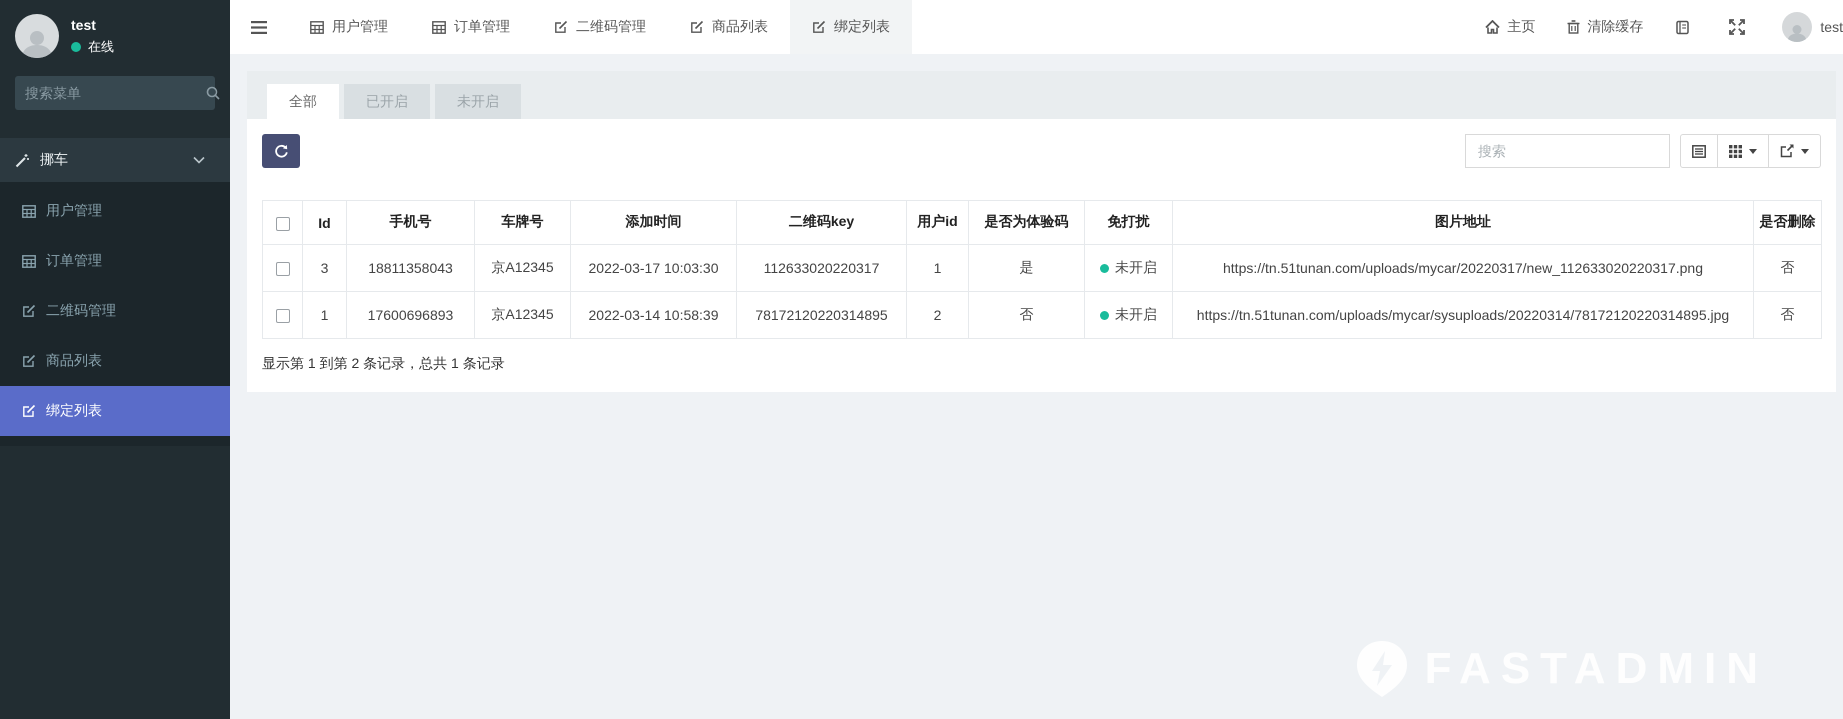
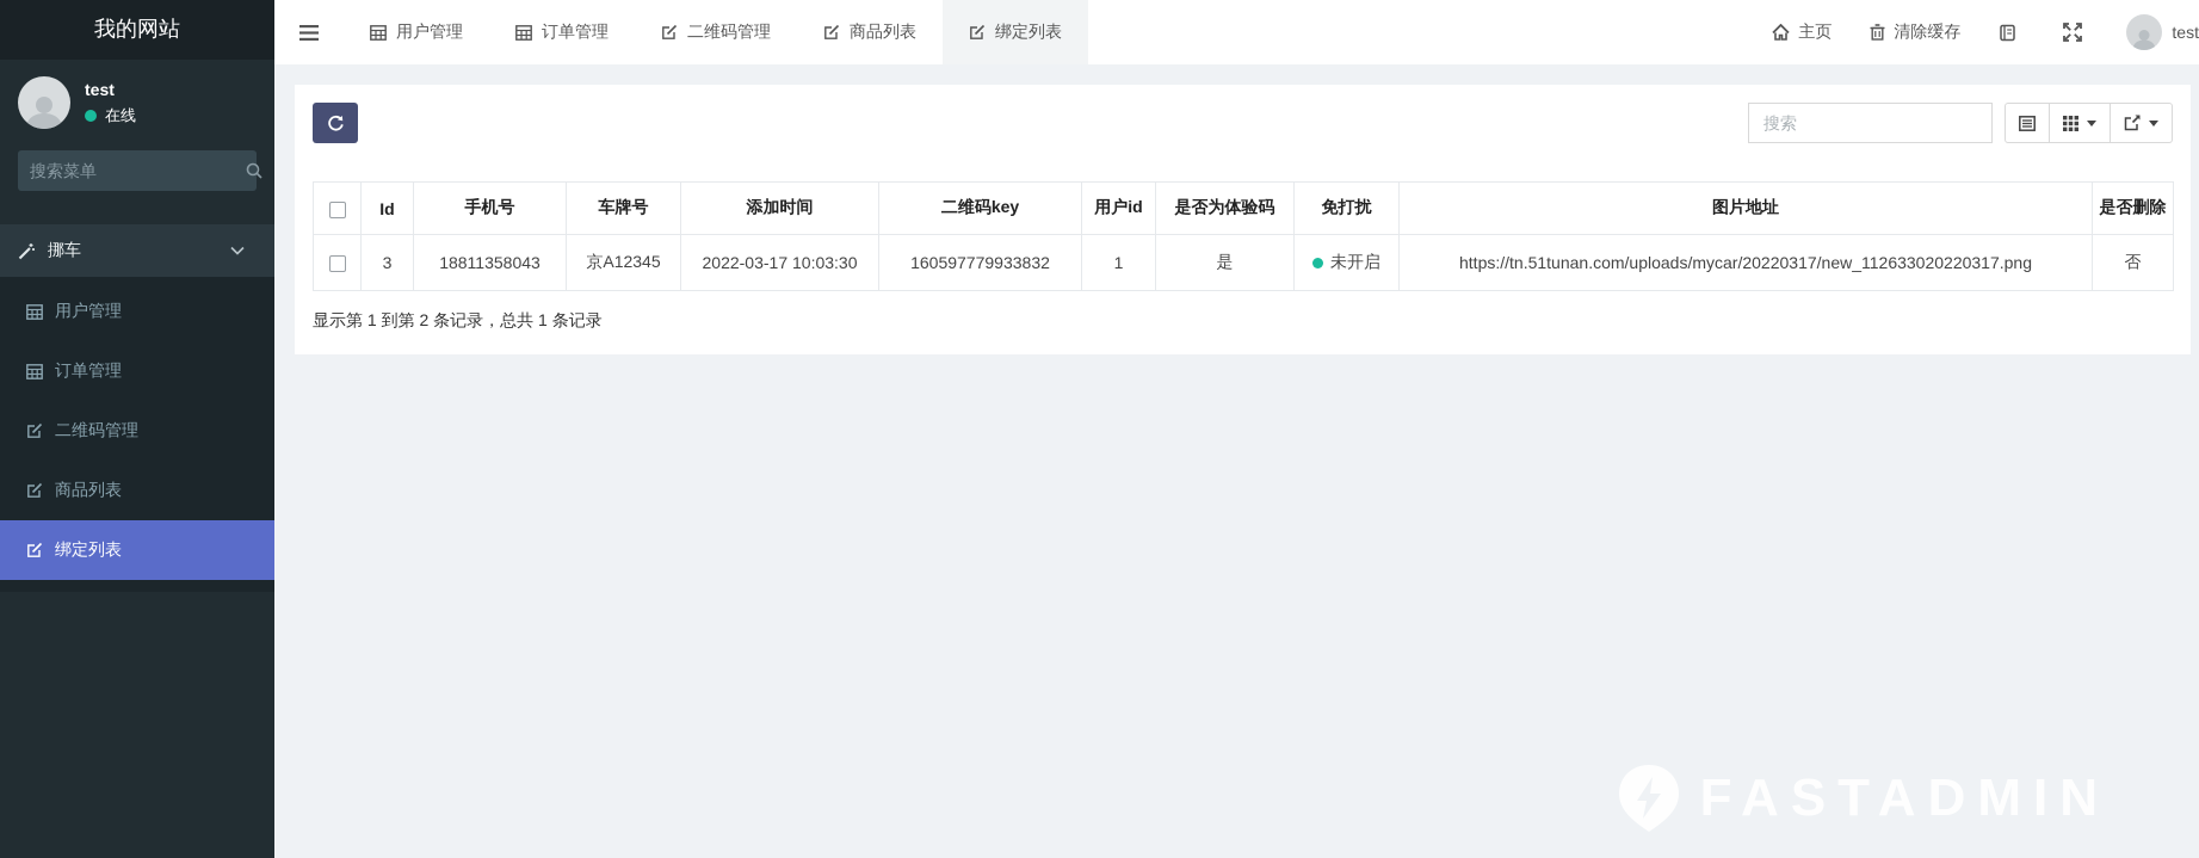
+ 我的网站
  test
  在线
  搜索菜单
  挪车
  用户管理
  订单管理
  二维码管理
  商品列表
  绑定列表
  用户管理
  订单管理
  二维码管理
  商品列表
  绑定列表
  主页
  清除缓存
  test
- 全部
- 已开启
- 未开启
  搜索
  	Id	手机号	车牌号	添加时间	二维码key	用户id	是否为体验码	免打扰	图片地址	是否删除
- 	3	18811358043	京A12345	2022-03-17 10:03:30	112633020220317	1	是	未开启	https://tn.51tunan.com/uploads/mycar/20220317/new_112633020220317.png	否
+ 	3	18811358043	京A12345	2022-03-17 10:03:30	160597779933832	1	是	未开启	https://tn.51tunan.com/uploads/mycar/20220317/new_112633020220317.png	否
- 	1	17600696893	京A12345	2022-03-14 10:58:39	78172120220314895	2	否	未开启	https://tn.51tunan.com/uploads/mycar/sysuploads/20220314/78172120220314895.jpg	否
  显示第 1 到第 2 条记录，总共 1 条记录
